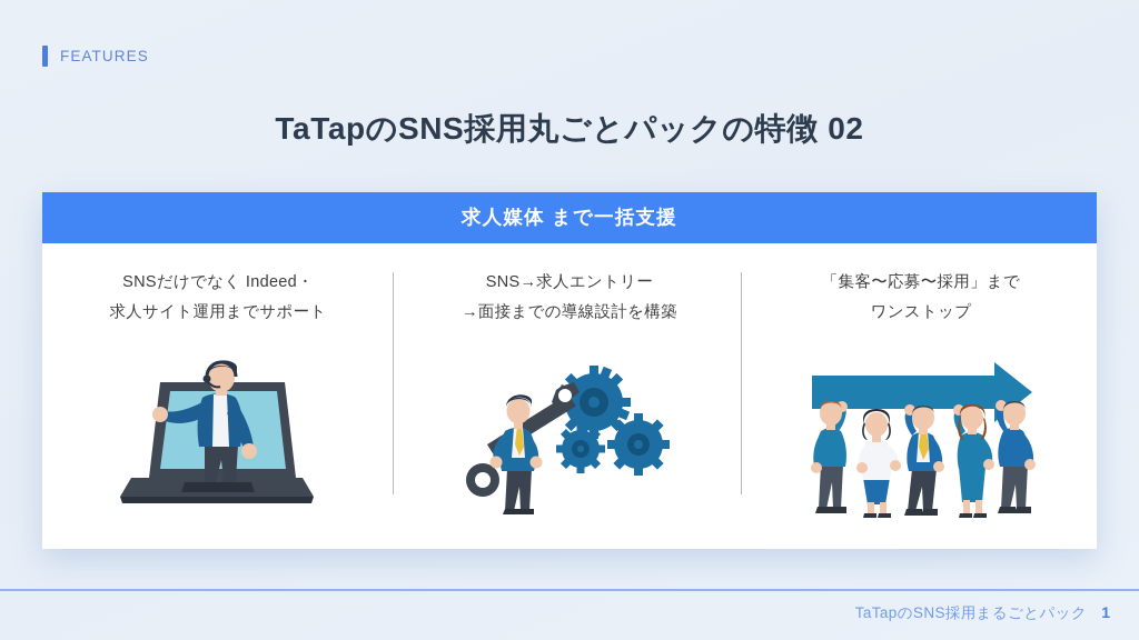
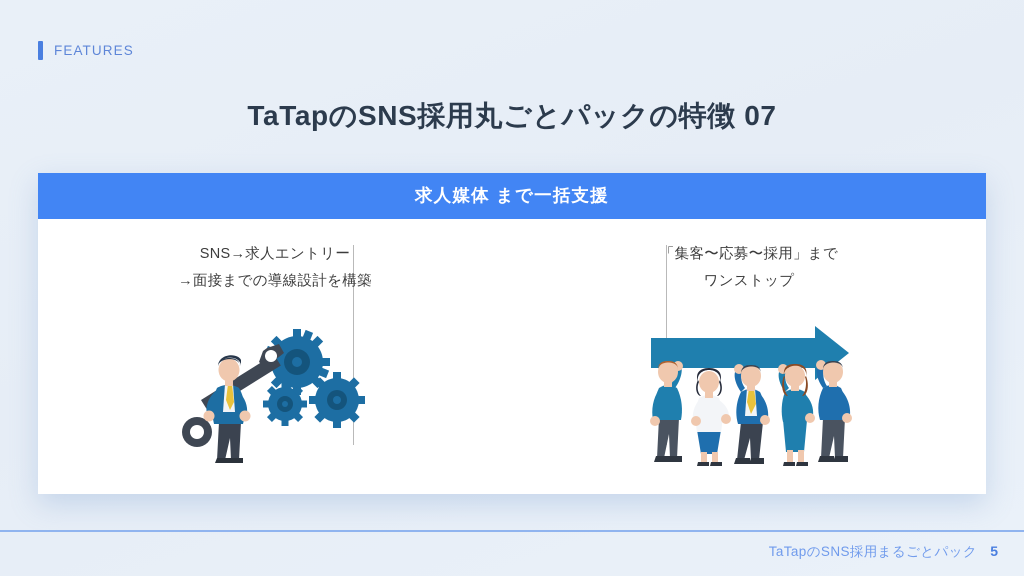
  FEATURES
- TaTapのSNS採用丸ごとパックの特徴 02
+ TaTapのSNS採用丸ごとパックの特徴 07
  求人媒体 まで一括支援
- SNSだけでなく Indeed・
- 求人サイト運用までサポート
  SNS→求人エントリー
  →面接までの導線設計を構築
  「集客〜応募〜採用」まで
  ワンストップ
  TaTapのSNS採用まるごとパック
- 1
+ 5
